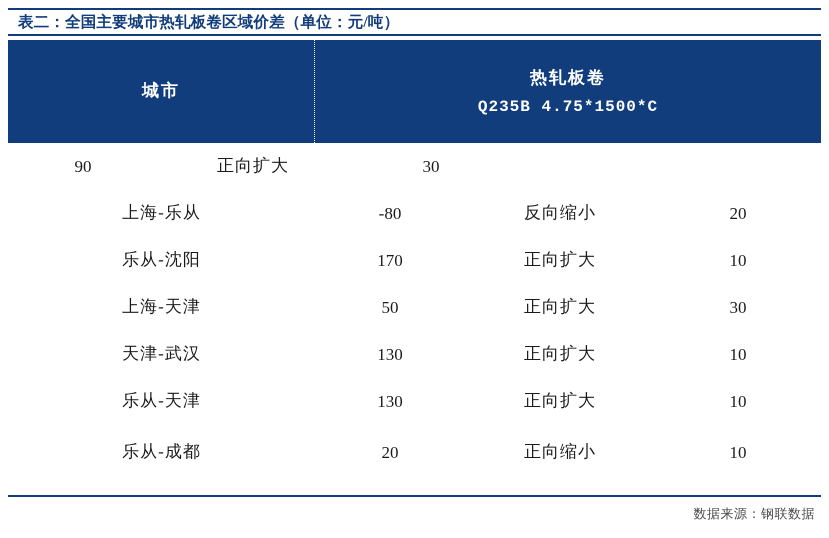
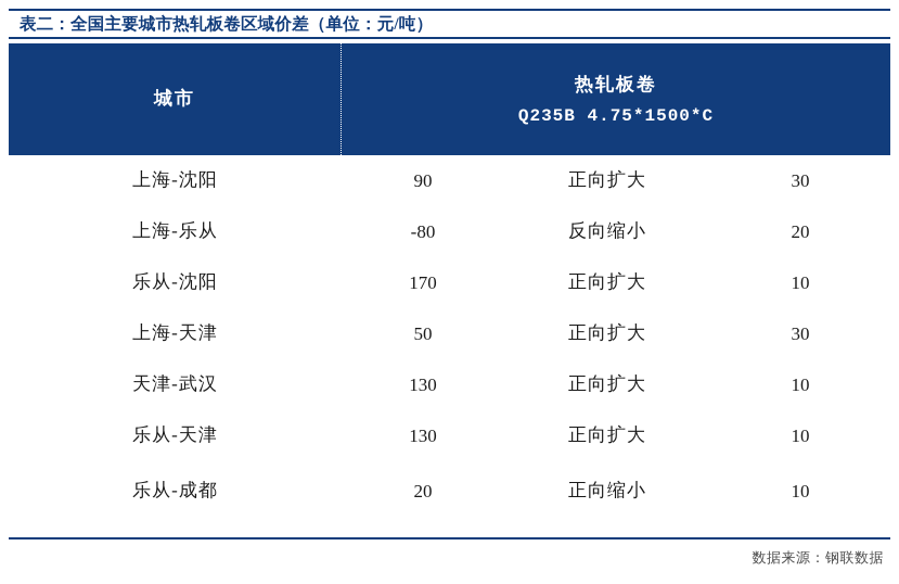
  表二：全国主要城市热轧板卷区域价差（单位：元/吨）
  城市
  热轧板卷
  Q235B 4.75*1500*C
+ 上海-沈阳
  90
  正向扩大
  30
  上海-乐从
  -80
  反向缩小
  20
  乐从-沈阳
  170
  正向扩大
  10
  上海-天津
  50
  正向扩大
  30
  天津-武汉
  130
  正向扩大
  10
  乐从-天津
  130
  正向扩大
  10
  乐从-成都
  20
  正向缩小
  10
  数据来源：钢联数据
